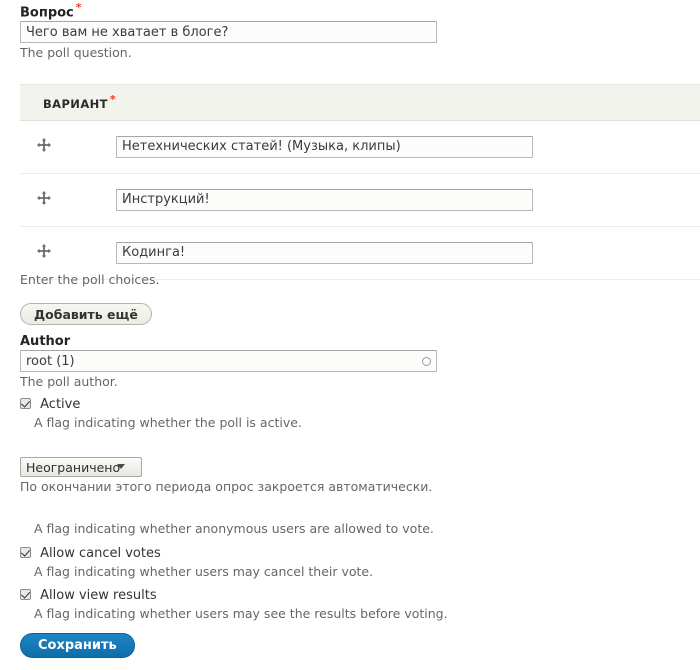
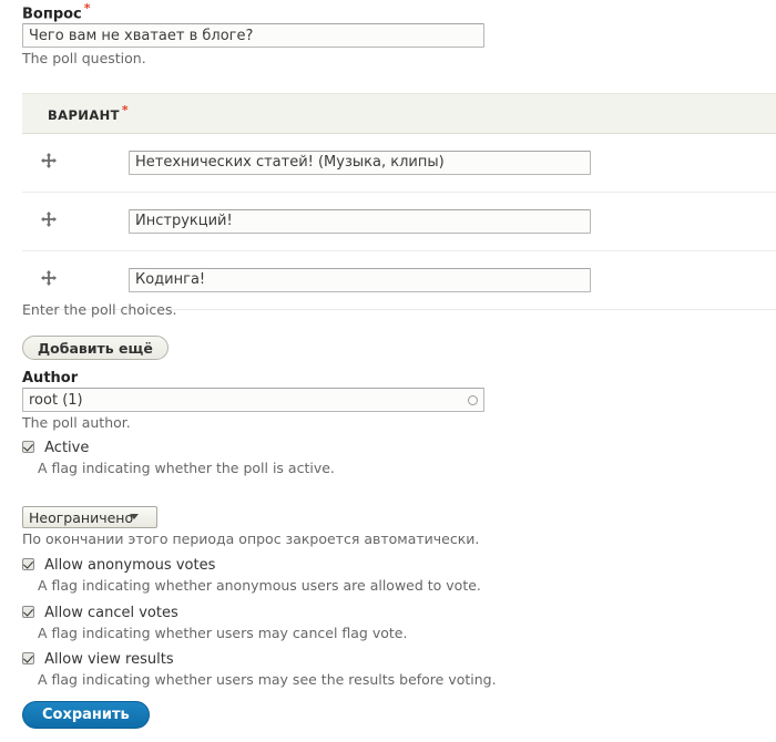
  Вопрос *
  Чего вам не хватает в блоге?
  The poll question.
  ВАРИАНТ *
  	Нетехнических статей! (Музыка, клипы)
  	Инструкций!
  	Кодинга!
  Enter the poll choices.
  Добавить ещё
  Author
  root (1)
  The poll author.
  Active
  A flag indicating whether the poll is active.
  Неограничено
  По окончании этого периода опрос закроется автоматически.
+ Allow anonymous votes
  A flag indicating whether anonymous users are allowed to vote.
  Allow cancel votes
- A flag indicating whether users may cancel their vote.
+ A flag indicating whether users may cancel flag vote.
  Allow view results
  A flag indicating whether users may see the results before voting.
  Сохранить
